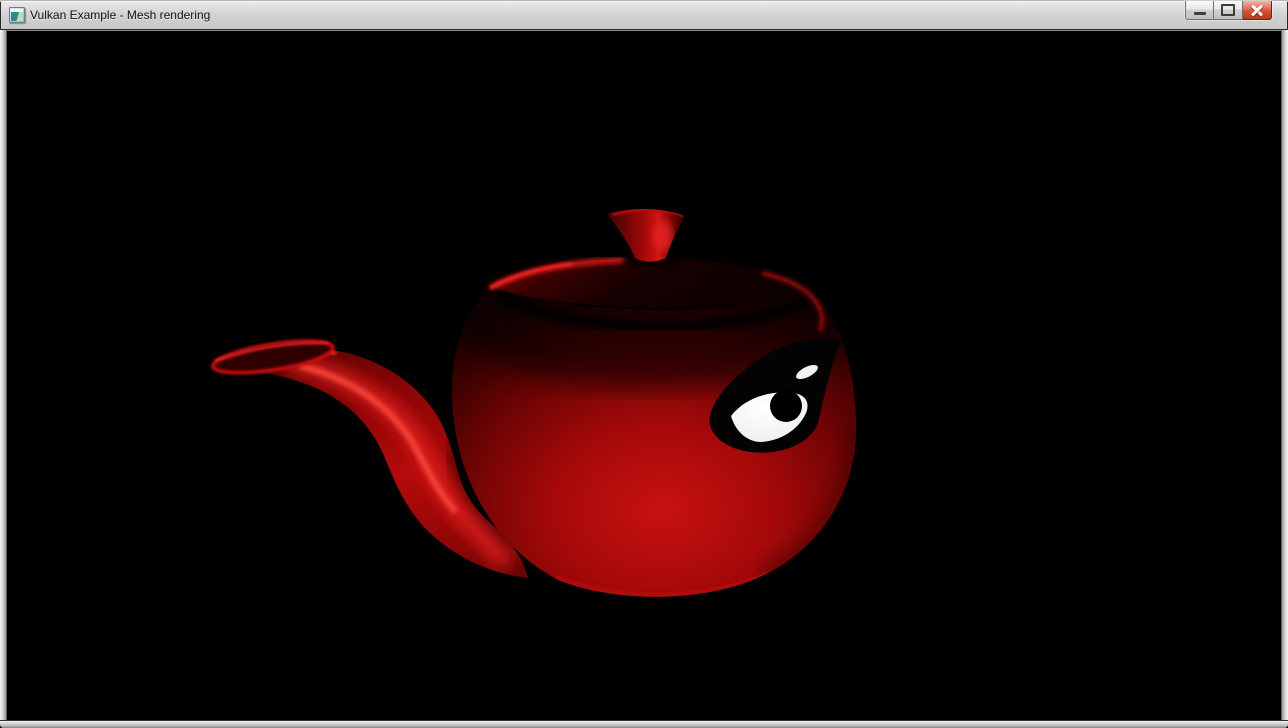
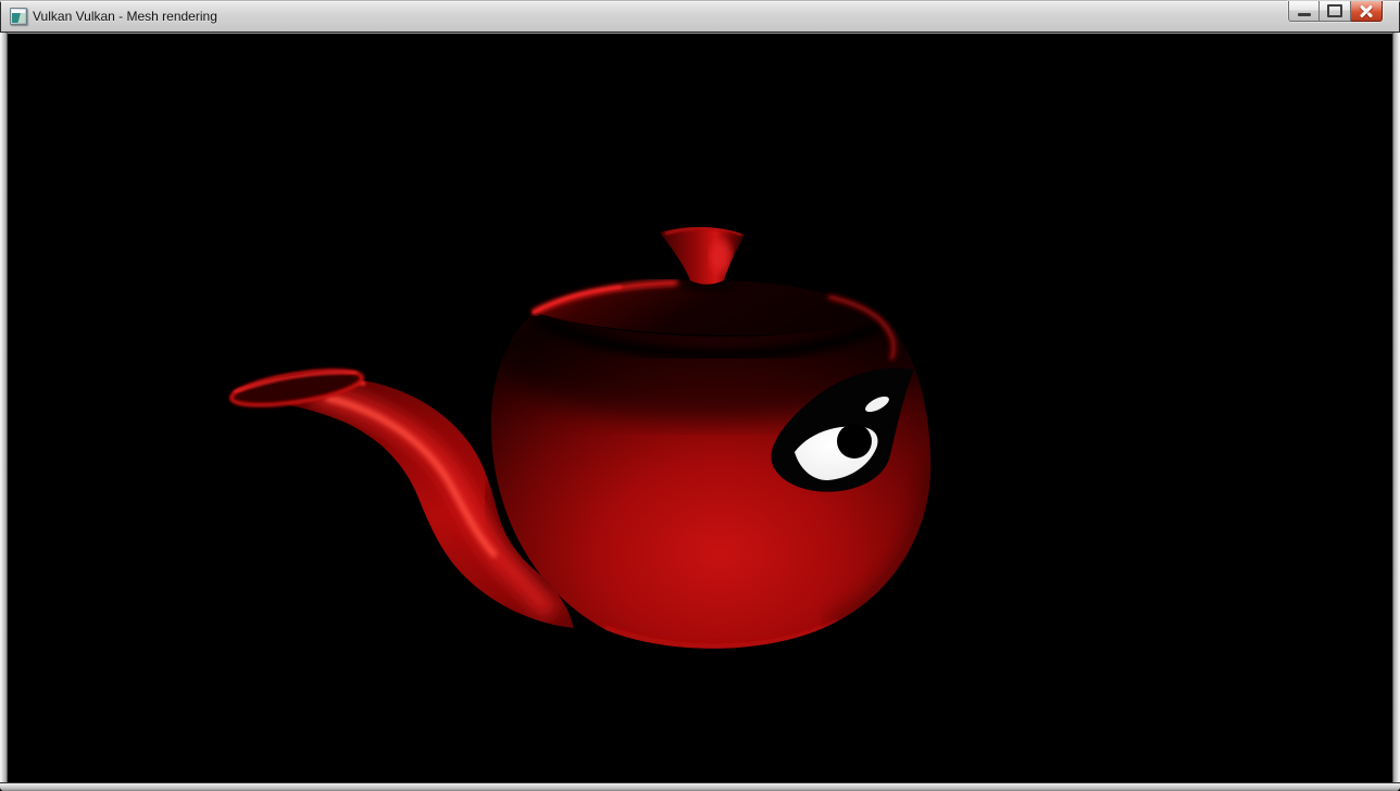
- Vulkan Example - Mesh rendering
+ Vulkan Vulkan - Mesh rendering
